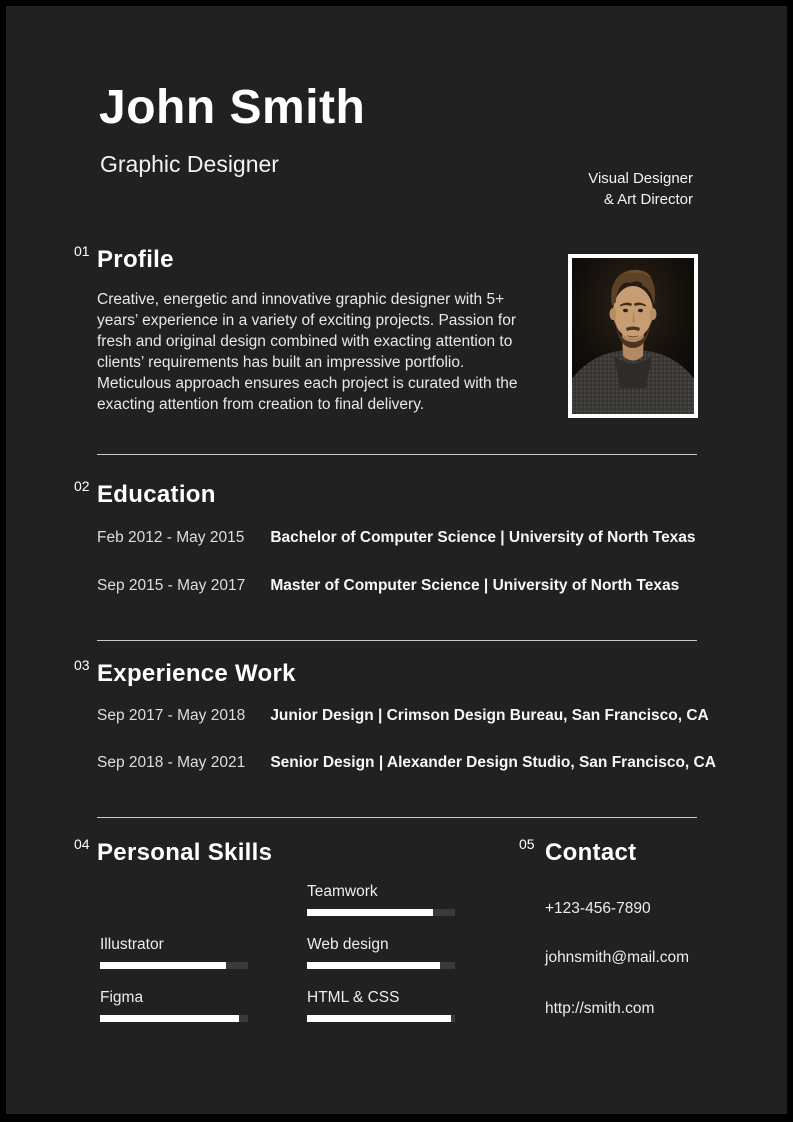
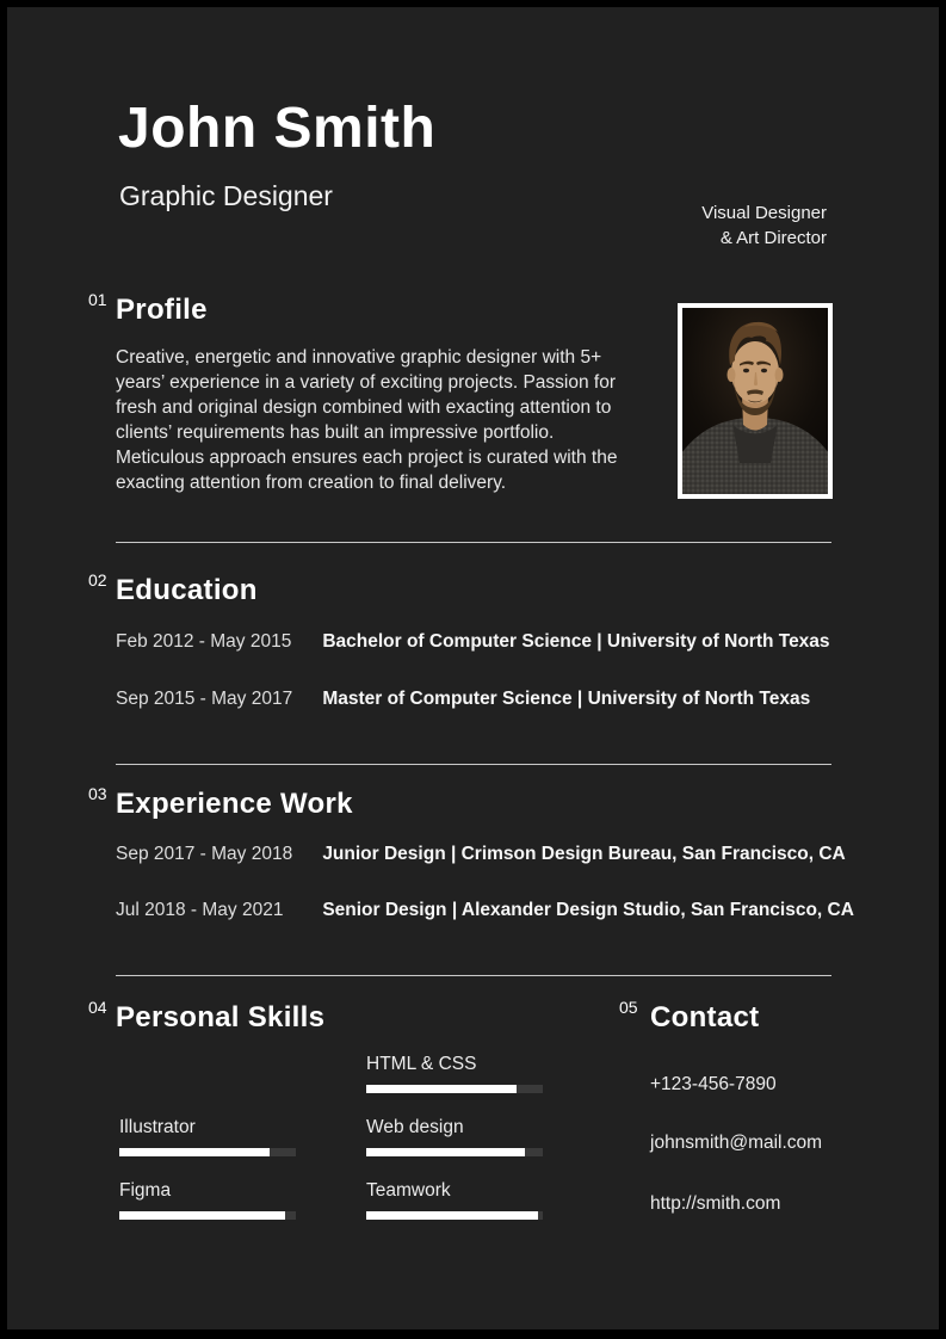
  John Smith
  Graphic Designer
  Visual Designer
  & Art Director
  01
  Profile
  Creative, energetic and innovative graphic designer with 5+ years’ experience in a variety of exciting projects. Passion for fresh and original design combined with exacting attention to clients’ requirements has built an impressive portfolio. Meticulous approach ensures each project is curated with the exacting attention from creation to final delivery.
  02
  Education
  Feb 2012 - May 2015 Bachelor of Computer Science | University of North Texas
  Sep 2015 - May 2017 Master of Computer Science | University of North Texas
  03
  Experience Work
  Sep 2017 - May 2018 Junior Design | Crimson Design Bureau, San Francisco, CA
- Sep 2018 - May 2021 Senior Design | Alexander Design Studio, San Francisco, CA
+ Jul 2018 - May 2021 Senior Design | Alexander Design Studio, San Francisco, CA
  04
  Personal Skills
  Illustrator
  Figma
- Teamwork
+ HTML & CSS
  Web design
- HTML & CSS
+ Teamwork
  05
  Contact
  +123-456-7890
  johnsmith@mail.com
  http://smith.com
